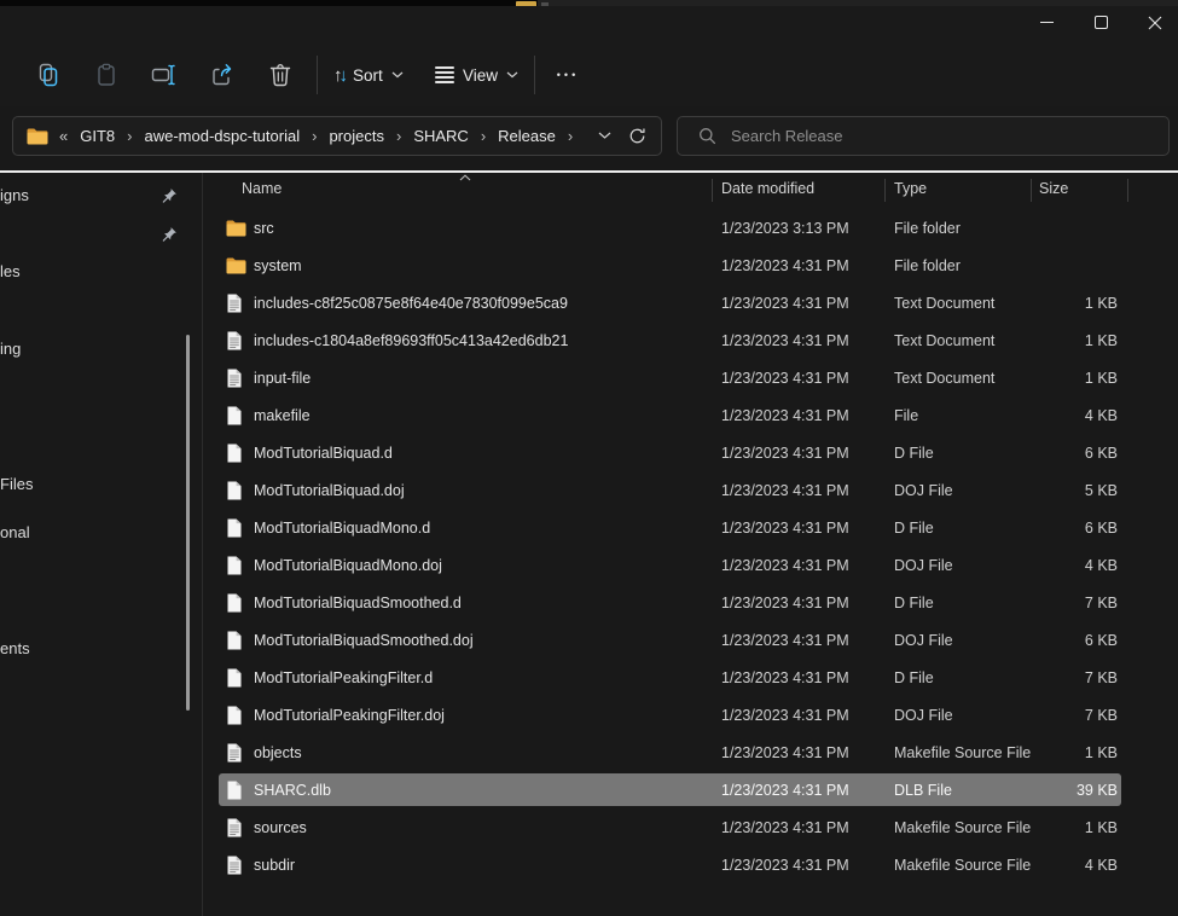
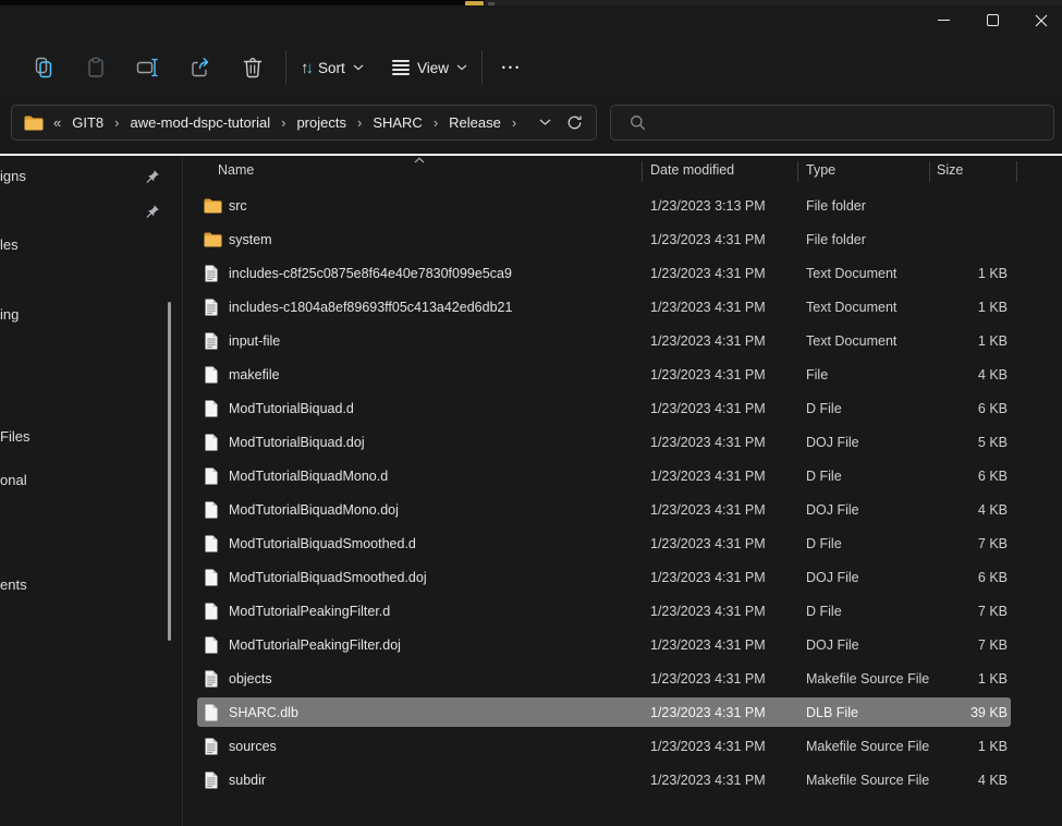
  ↑↓
  Sort
  View
  •••
  «
  GIT8
  ›
  awe-mod-dspc-tutorial
  ›
  projects
  ›
  SHARC
  ›
  Release
  ›
- Search Release
  igns
  les
  ing
  Files
  onal
  ents
  Name
  Date modified
  Type
  Size
  src
  1/23/2023 3:13 PM
  File folder
  system
  1/23/2023 4:31 PM
  File folder
  includes-c8f25c0875e8f64e40e7830f099e5ca9
  1/23/2023 4:31 PM
  Text Document
  1 KB
  includes-c1804a8ef89693ff05c413a42ed6db21
  1/23/2023 4:31 PM
  Text Document
  1 KB
  input-file
  1/23/2023 4:31 PM
  Text Document
  1 KB
  makefile
  1/23/2023 4:31 PM
  File
  4 KB
  ModTutorialBiquad.d
  1/23/2023 4:31 PM
  D File
  6 KB
  ModTutorialBiquad.doj
  1/23/2023 4:31 PM
  DOJ File
  5 KB
  ModTutorialBiquadMono.d
  1/23/2023 4:31 PM
  D File
  6 KB
  ModTutorialBiquadMono.doj
  1/23/2023 4:31 PM
  DOJ File
  4 KB
  ModTutorialBiquadSmoothed.d
  1/23/2023 4:31 PM
  D File
  7 KB
  ModTutorialBiquadSmoothed.doj
  1/23/2023 4:31 PM
  DOJ File
  6 KB
  ModTutorialPeakingFilter.d
  1/23/2023 4:31 PM
  D File
  7 KB
  ModTutorialPeakingFilter.doj
  1/23/2023 4:31 PM
  DOJ File
  7 KB
  objects
  1/23/2023 4:31 PM
  Makefile Source File
  1 KB
  SHARC.dlb
  1/23/2023 4:31 PM
  DLB File
  39 KB
  sources
  1/23/2023 4:31 PM
  Makefile Source File
  1 KB
  subdir
  1/23/2023 4:31 PM
  Makefile Source File
  4 KB
